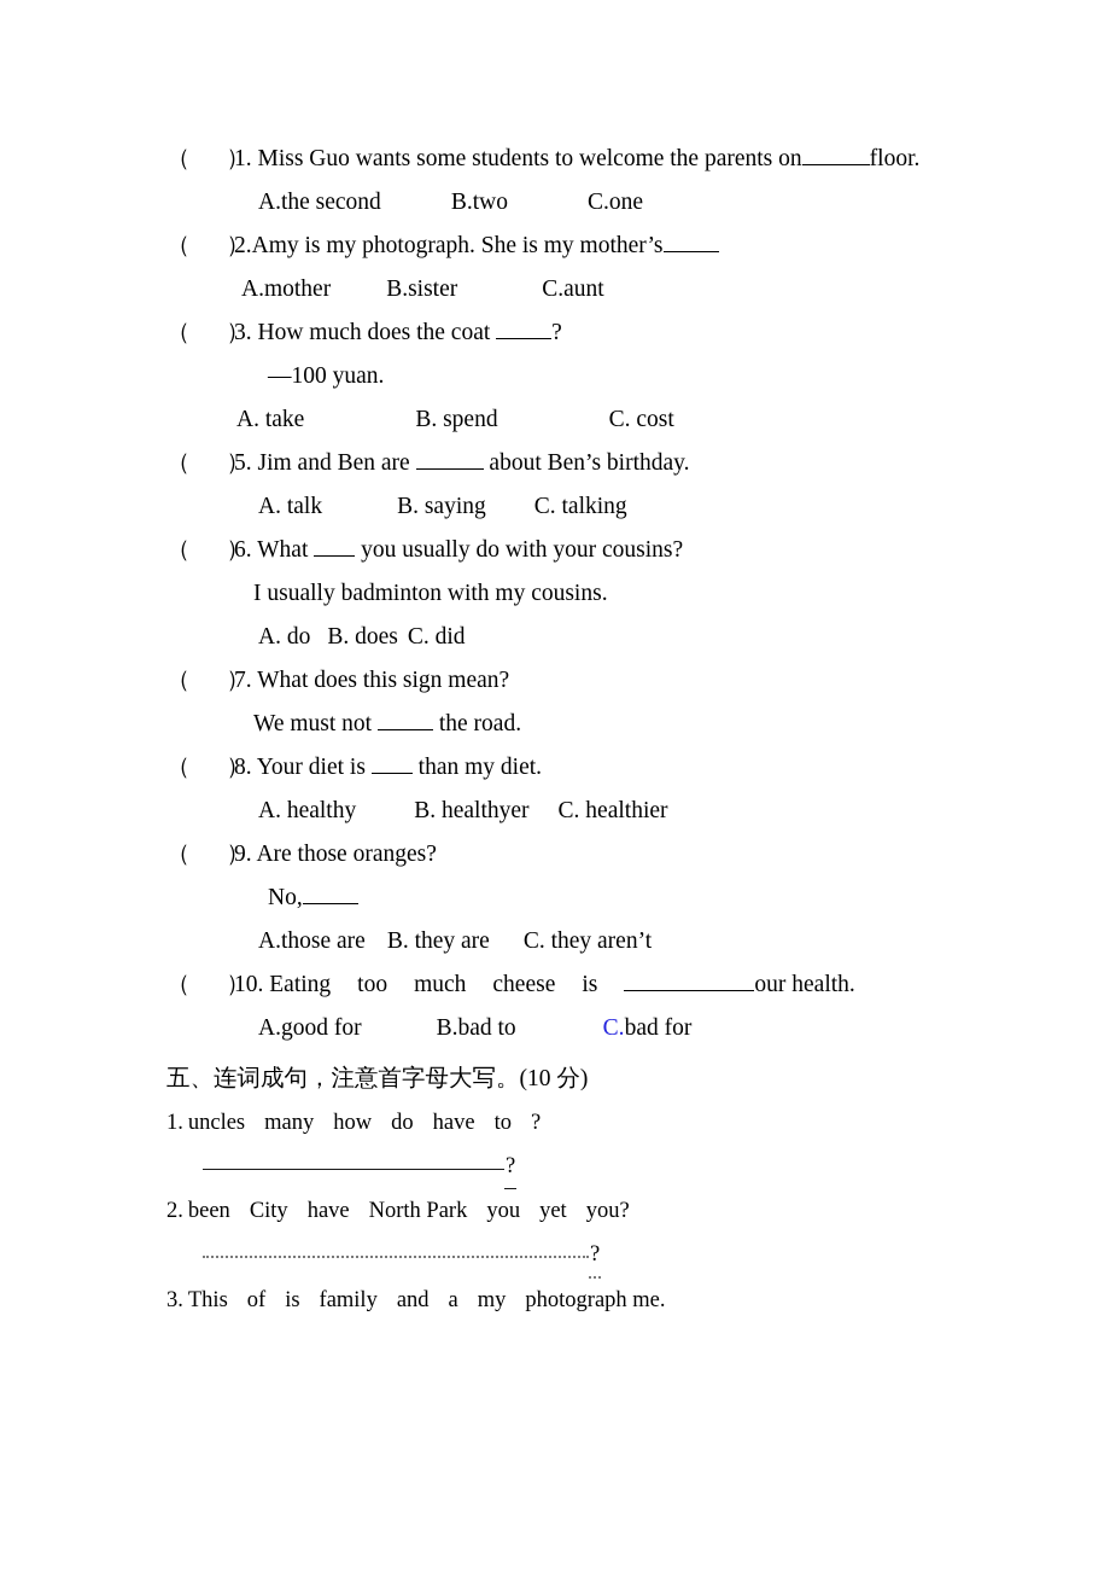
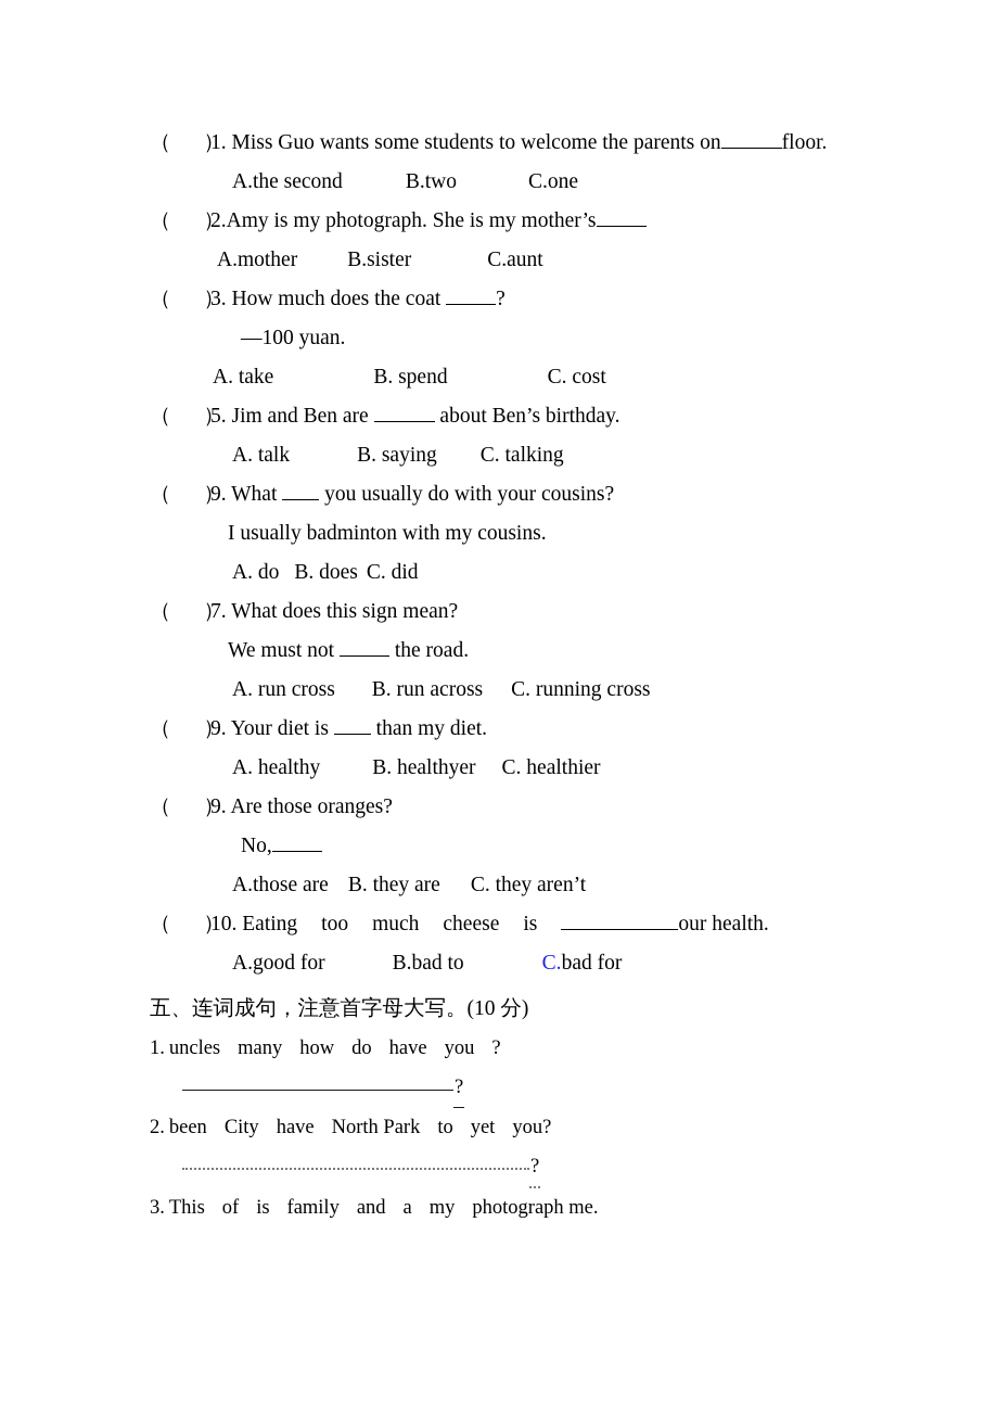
  （ ）1. Miss Guo wants some students to welcome the parents on floor.
  A.the second B.two C.one
  （ ）2.Amy is my photograph. She is my mother’s
  A.mother B.sister C.aunt
  （ ）3. How much does the coat ?
  —100 yuan.
  A. take B. spend C. cost
  （ ）5. Jim and Ben are about Ben’s birthday.
  A. talk B. saying C. talking
- （ ）6. What you usually do with your cousins?
+ （ ）9. What you usually do with your cousins?
  I usually badminton with my cousins.
  A. do B. does C. did
  （ ）7. What does this sign mean?
  We must not the road.
+ A. run cross B. run across C. running cross
- （ ）8. Your diet is than my diet.
+ （ ）9. Your diet is than my diet.
  A. healthy B. healthyer C. healthier
  （ ）9. Are those oranges?
  No,
  A.those are B. they are C. they aren’t
  （ ）10. Eating too much cheese is our health.
  A.good for B.bad to C.bad for
  五、连词成句，注意首字母大写。(10 分)
- 1. uncles many how do have to ?
+ 1. uncles many how do have you ?
  ?
- 2. been City have North Park you yet you?
+ 2. been City have North Park to yet you?
  ?
  3. This of is family and a my photograph me.
